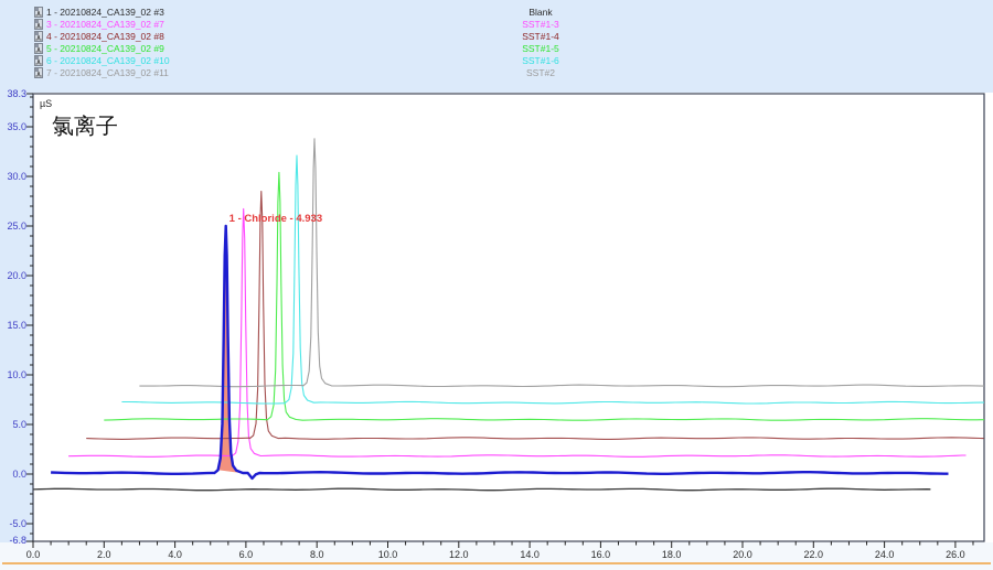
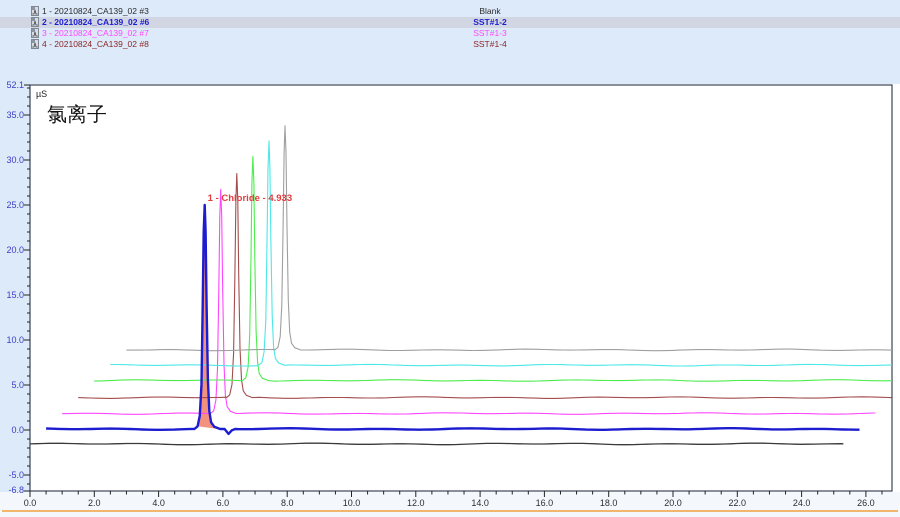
  1 - 20210824_CA139_02 #3
  Blank
+ 2 - 20210824_CA139_02 #6
+ SST#1-2
  3 - 20210824_CA139_02 #7
  SST#1-3
  4 - 20210824_CA139_02 #8
  SST#1-4
- 5 - 20210824_CA139_02 #9
- SST#1-5
- 6 - 20210824_CA139_02 #10
- SST#1-6
- 7 - 20210824_CA139_02 #11
- SST#2
  35.0
  30.0
  25.0
  20.0
  15.0
  10.0
  5.0
  0.0
  -5.0
- 38.3
+ 52.1
  -6.8
  0.0
  2.0
  4.0
  6.0
  8.0
  10.0
  12.0
  14.0
  16.0
  18.0
  20.0
  22.0
  24.0
  26.0
  µS
  氯离子
  1 - Chloride - 4.933
